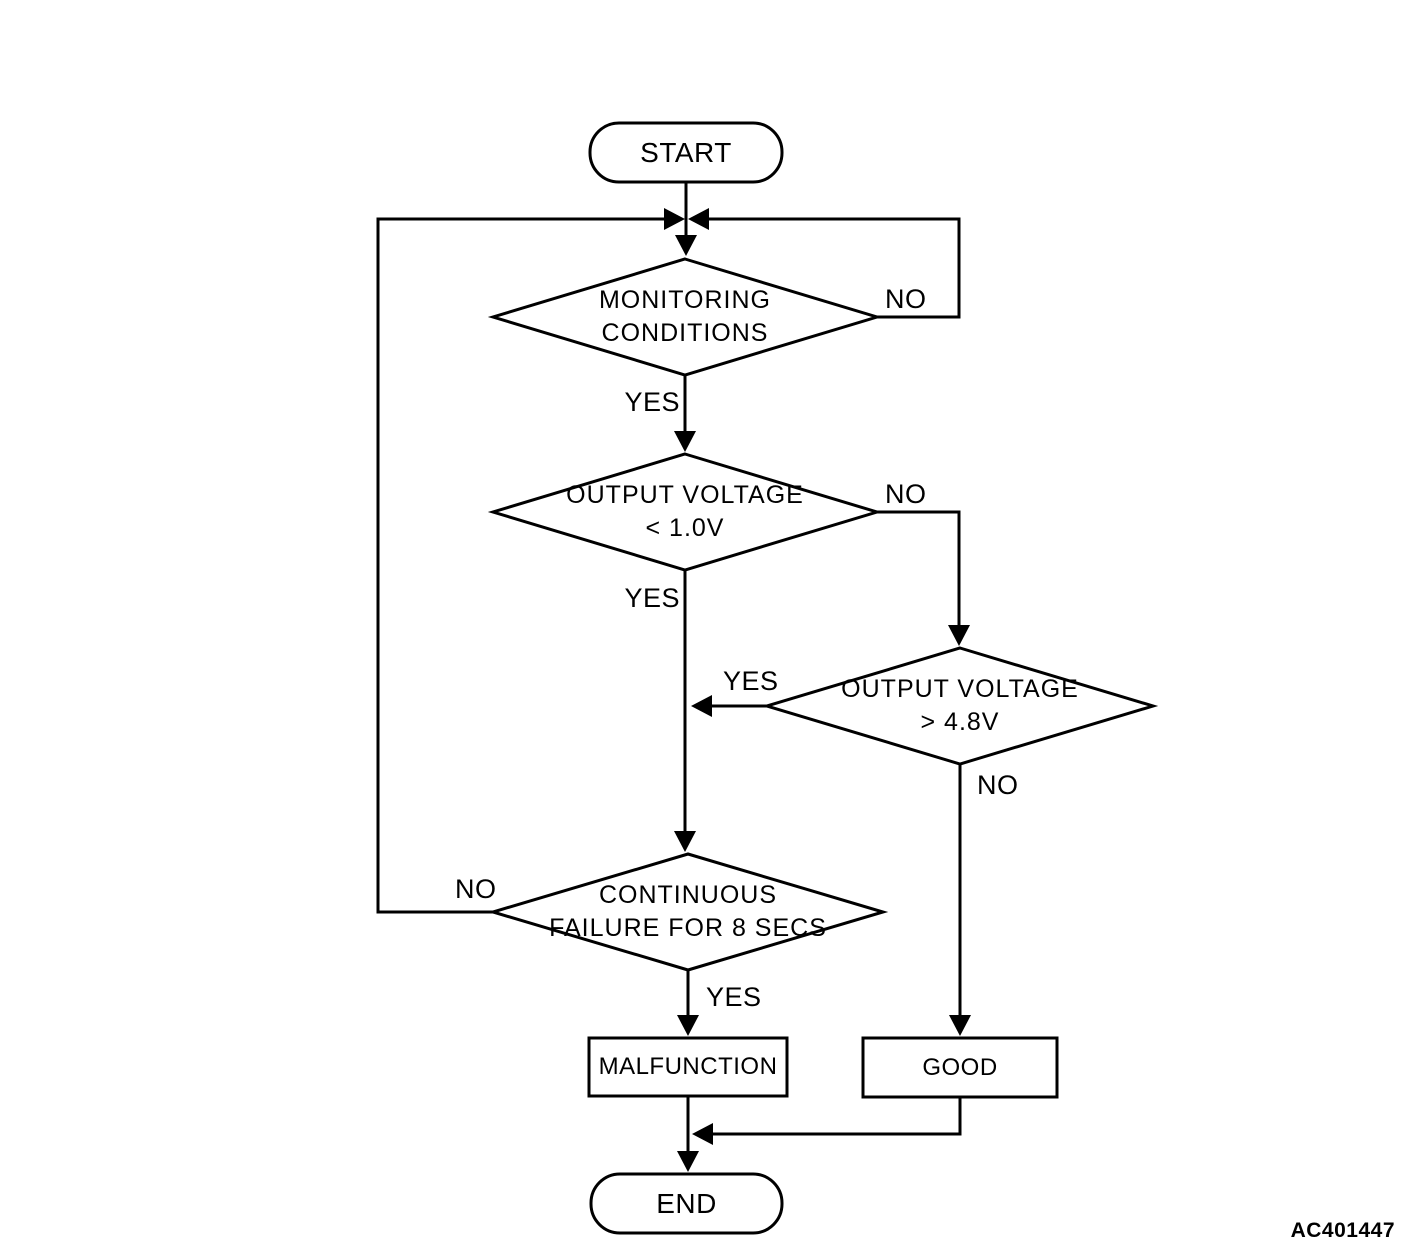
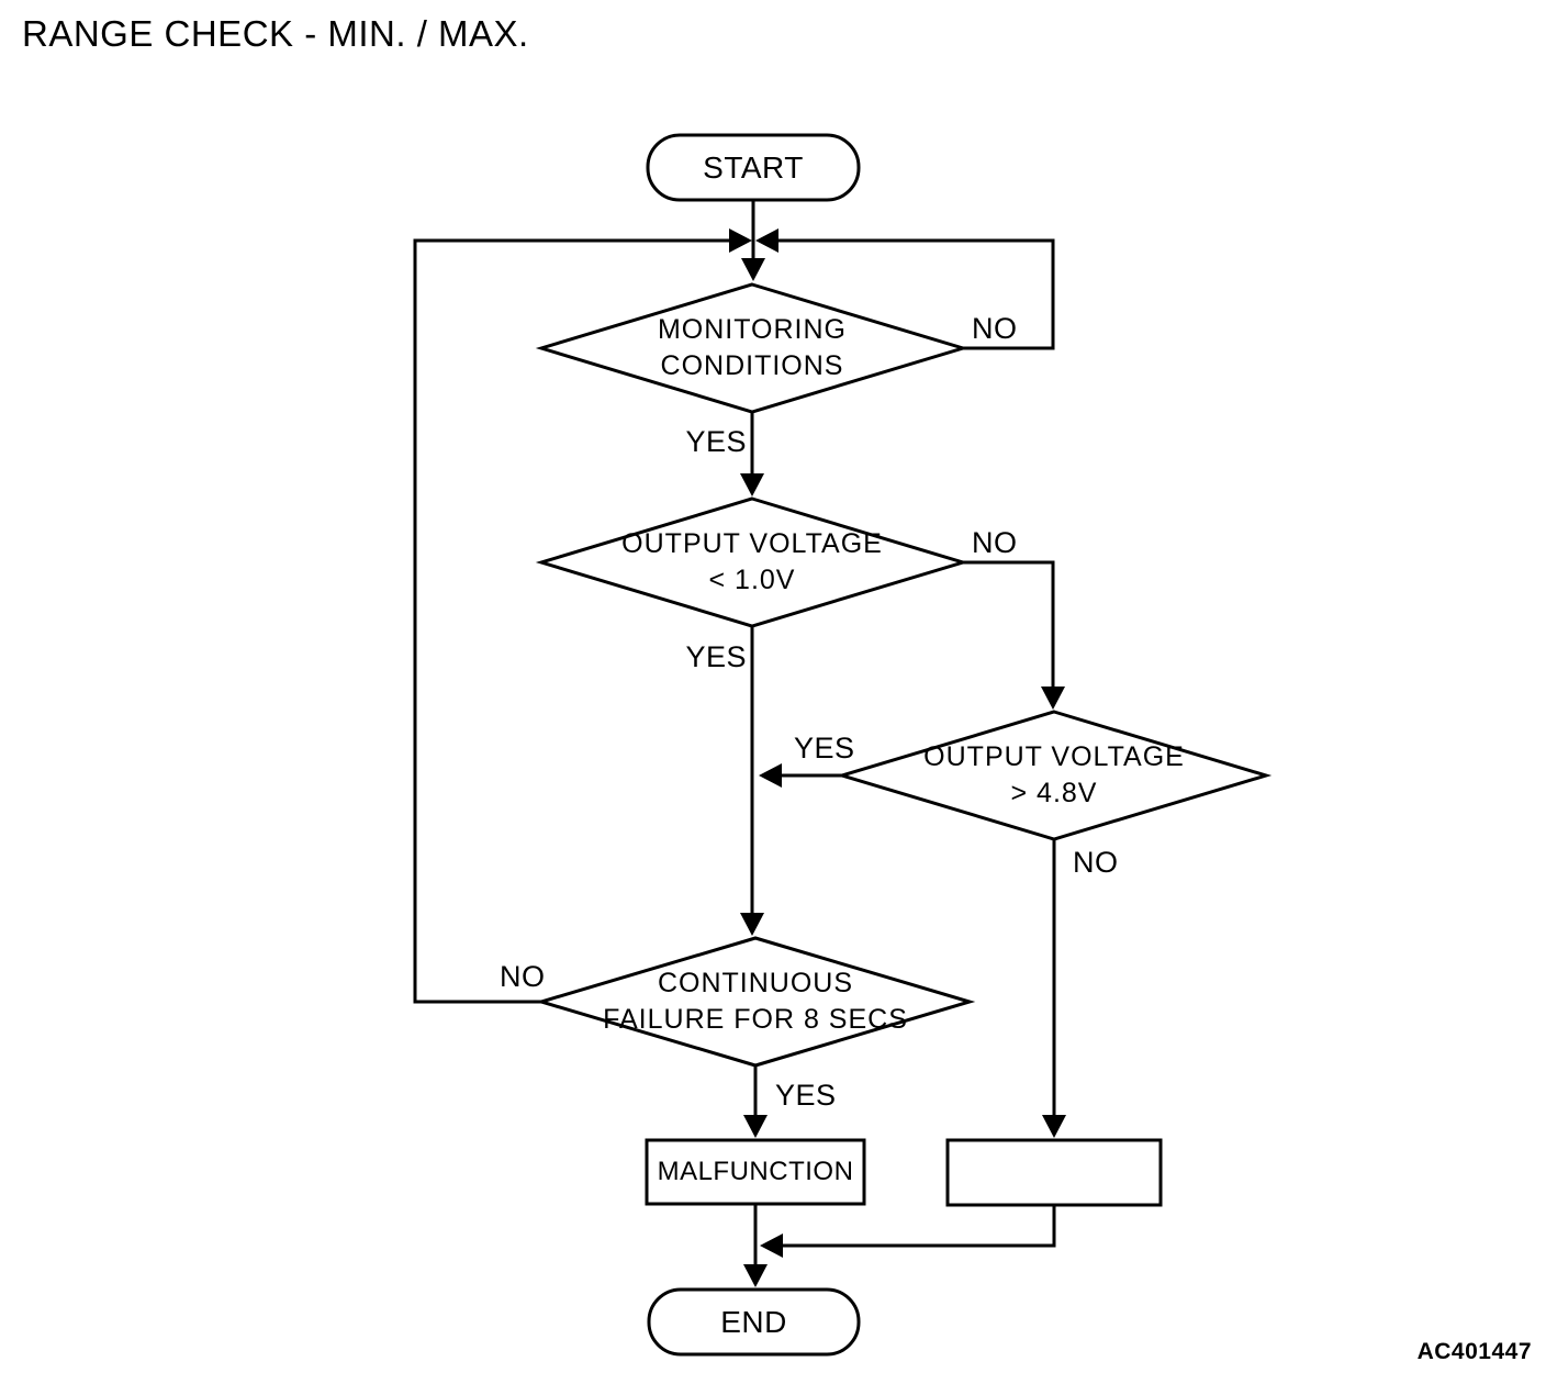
+ RANGE CHECK - MIN. / MAX.
  START
  MONITORING
  CONDITIONS
  OUTPUT VOLTAGE
  < 1.0V
  OUTPUT VOLTAGE
  > 4.8V
  CONTINUOUS
  FAILURE FOR 8 SECS
  MALFUNCTION
- GOOD
  END
  NO
  YES
  NO
  YES
  YES
  NO
  NO
  YES
  AC401447
